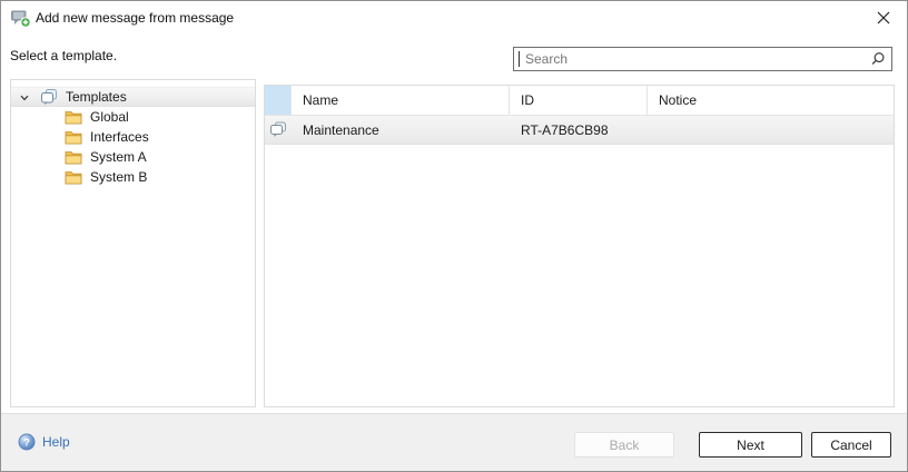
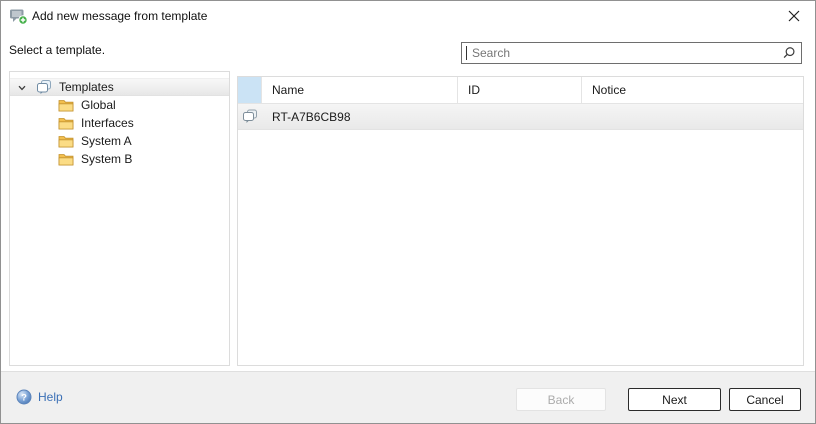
- Add new message from message
+ Add new message from template
  Select a template.
  Search
  Templates
  Global
  Interfaces
  System A
  System B
  Name
  ID
  Notice
- Maintenance
  RT-A7B6CB98
  ?
  Help
  Back
  Next
  Cancel
